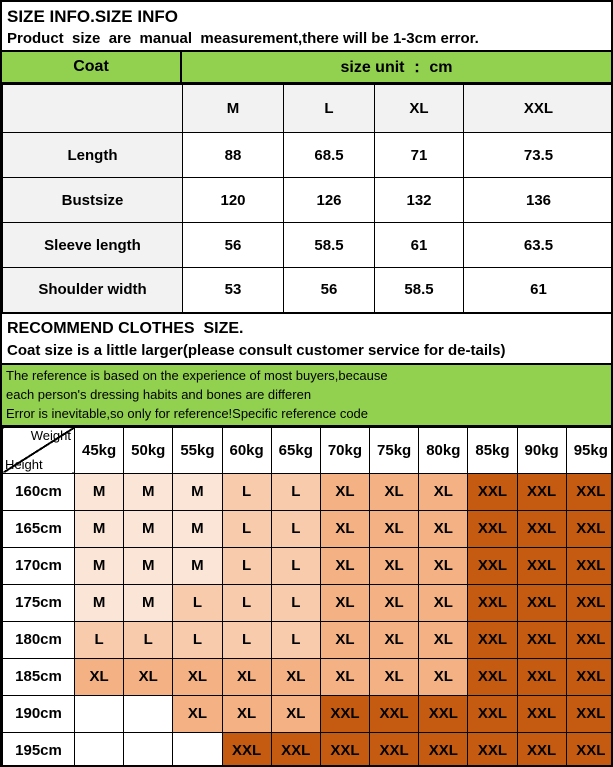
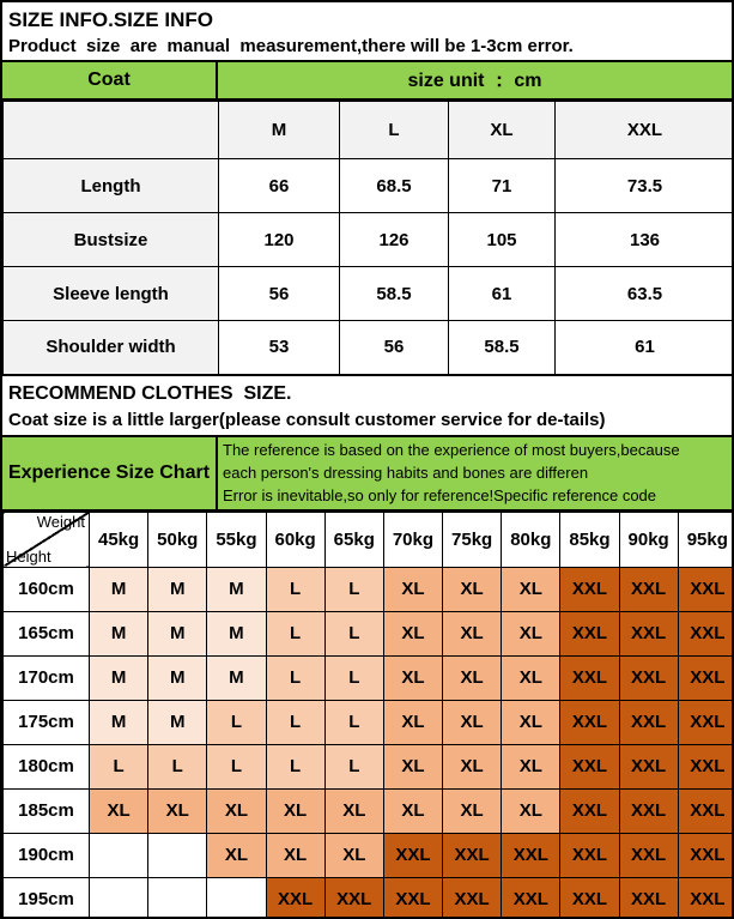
  SIZE INFO.SIZE INFO
  Product size are manual measurement,there will be 1-3cm error.
  Coat
  size unit ： cm
  	M	L	XL	XXL
- Length	88	68.5	71	73.5
+ Length	66	68.5	71	73.5
- Bustsize	120	126	132	136
+ Bustsize	120	126	105	136
  Sleeve length	56	58.5	61	63.5
  Shoulder width	53	56	58.5	61
  RECOMMEND CLOTHES SIZE.
  Coat size is a little larger(please consult customer service for de-tails)
+ Experience Size Chart
  The reference is based on the experience of most buyers,because
  each person's dressing habits and bones are differen
  Error is inevitable,so only for reference!Specific reference code
  WeightHeight	45kg	50kg	55kg	60kg	65kg	70kg	75kg	80kg	85kg	90kg	95kg
  160cm	M	M	M	L	L	XL	XL	XL	XXL	XXL	XXL
  165cm	M	M	M	L	L	XL	XL	XL	XXL	XXL	XXL
  170cm	M	M	M	L	L	XL	XL	XL	XXL	XXL	XXL
  175cm	M	M	L	L	L	XL	XL	XL	XXL	XXL	XXL
  180cm	L	L	L	L	L	XL	XL	XL	XXL	XXL	XXL
  185cm	XL	XL	XL	XL	XL	XL	XL	XL	XXL	XXL	XXL
  190cm			XL	XL	XL	XXL	XXL	XXL	XXL	XXL	XXL
  195cm				XXL	XXL	XXL	XXL	XXL	XXL	XXL	XXL
